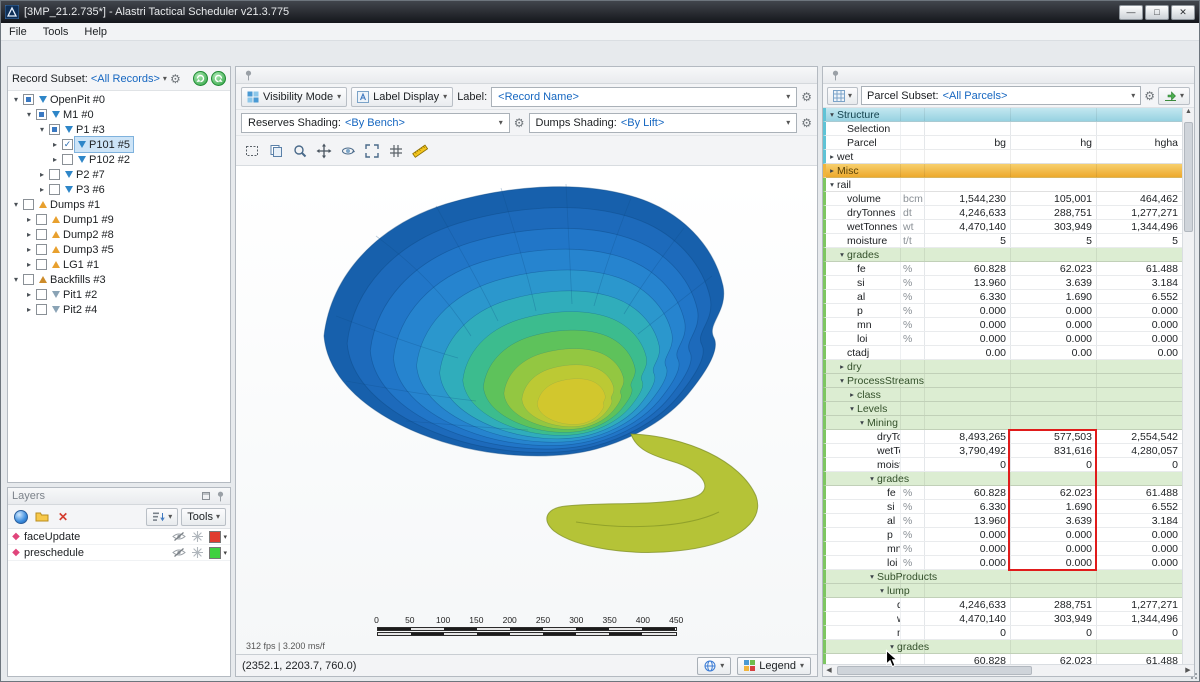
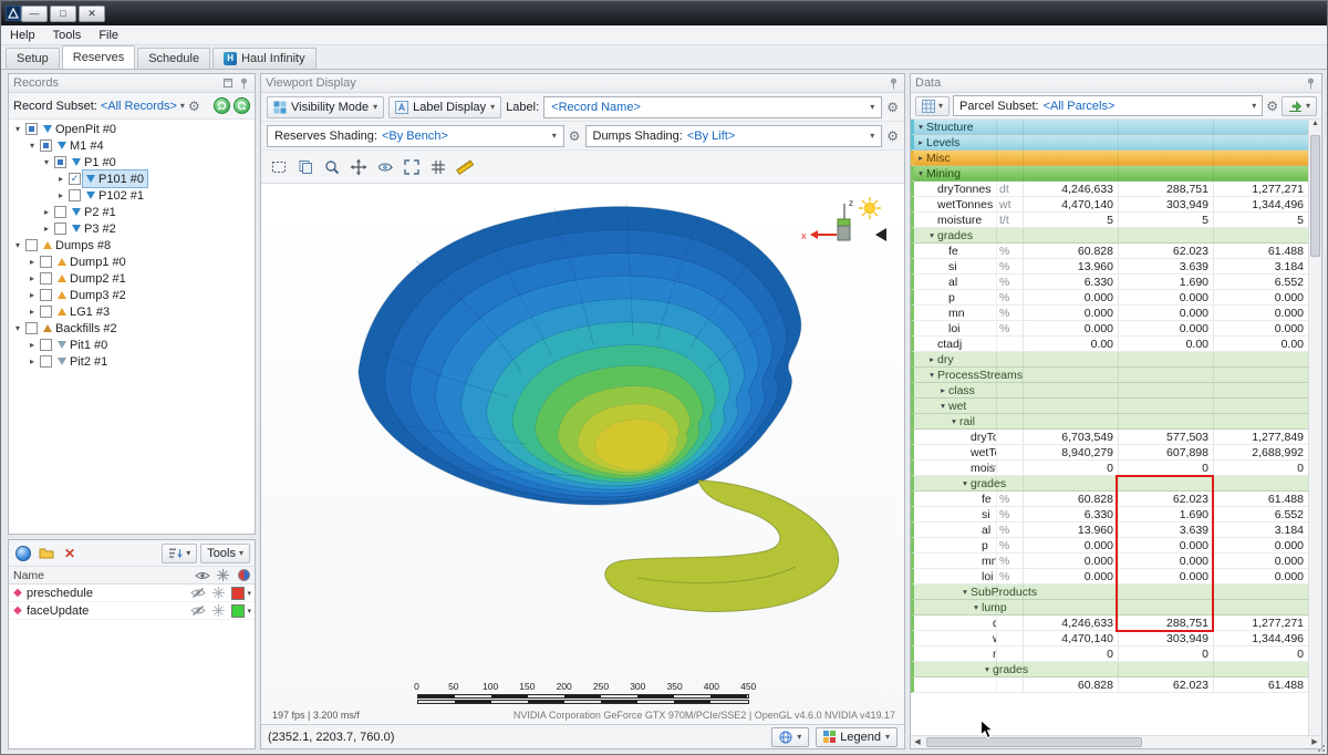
- [3MP_21.2.735*] - Alastri Tactical Scheduler v21.3.775
  —
  □
  ✕
- File
+ Help
  Tools
- Help
+ File
+ Setup
+ Reserves
+ Schedule
+ H
+ Haul Infinity
+ Records
  Record Subset:
  <All Records>
  ▾
  ⚙
  ▾
  OpenPit #0
  ▾
- M1 #0
+ M1 #4
  ▾
- P1 #3
+ P1 #0
  ▸
  ✓
- P101 #5
+ P101 #0
  ▸
- P102 #2
+ P102 #1
  ▸
- P2 #7
+ P2 #1
  ▸
- P3 #6
+ P3 #2
  ▾
- Dumps #1
+ Dumps #8
  ▸
- Dump1 #9
+ Dump1 #0
  ▸
- Dump2 #8
+ Dump2 #1
  ▸
- Dump3 #5
+ Dump3 #2
  ▸
- LG1 #1
+ LG1 #3
  ▾
- Backfills #3
+ Backfills #2
  ▸
- Pit1 #2
+ Pit1 #0
  ▸
- Pit2 #4
+ Pit2 #1
- Layers
  ✕
  ▾
  Tools
  ▾
+ Name
  ◆
- faceUpdate
+ preschedule
  ◆
- preschedule
+ faceUpdate
+ Viewport Display
  Visibility Mode
  ▾
  Label Display
  ▾
  Label:
  <Record Name>
  ▾
  ⚙
  Reserves Shading:
  <By Bench>
  ▾
  ⚙
  Dumps Shading:
  <By Lift>
  ▾
  ⚙
+ z
+ x
  0
  50
  100
  150
  200
  250
  300
  350
  400
  450
- 312 fps | 3.200 ms/f
+ 197 fps | 3.200 ms/f
+ NVIDIA Corporation GeForce GTX 970M/PCIe/SSE2 | OpenGL v4.6.0 NVIDIA v419.17
  (2352.1, 2203.7, 760.0)
  ▾
  Legend
  ▾
+ Data
  ▾
  Parcel Subset:
  <All Parcels>
  ▾
  ⚙
  ▾
  ▾
  Structure
- Selection
- Parcel
- bg
- hg
- hgha
  ▸
- wet
+ Levels
  ▸
  Misc
  ▾
- rail
+ Mining
- volume
- bcm
- 1,544,230
- 105,001
- 464,462
  dryTonnes
  dt
  4,246,633
  288,751
  1,277,271
  wetTonnes
  wt
  4,470,140
  303,949
  1,344,496
  moisture
  t/t
  5
  5
  5
  ▾
  grades
  fe
  %
  60.828
  62.023
  61.488
  si
  %
  13.960
  3.639
  3.184
  al
  %
  6.330
  1.690
  6.552
  p
  %
  0.000
  0.000
  0.000
  mn
  %
  0.000
  0.000
  0.000
  loi
  %
  0.000
  0.000
  0.000
  ctadj
  0.00
  0.00
  0.00
  ▸
  dry
  ▾
  ProcessStreams
  ▸
  class
  ▾
- Levels
+ wet
  ▾
- Mining
+ rail
- 8,493,265
+ 6,703,549
  577,503
- 2,554,542
+ 1,277,849
- 3,790,492
+ 8,940,279
- 831,616
+ 607,898
- 4,280,057
+ 2,688,992
  0
  0
  0
  ▾
  grades
  fe
  %
  60.828
  62.023
  61.488
  si
  %
  6.330
  1.690
  6.552
  al
  %
  13.960
  3.639
  3.184
  p
  %
  0.000
  0.000
  0.000
  mn
  %
  0.000
  0.000
  0.000
  loi
  %
  0.000
  0.000
  0.000
  ▾
  SubProducts
  ▾
  lump
  4,246,633
  288,751
  1,277,271
  4,470,140
  303,949
  1,344,496
  0
  0
  0
  ▾
  grades
  60.828
  62.023
  61.488
